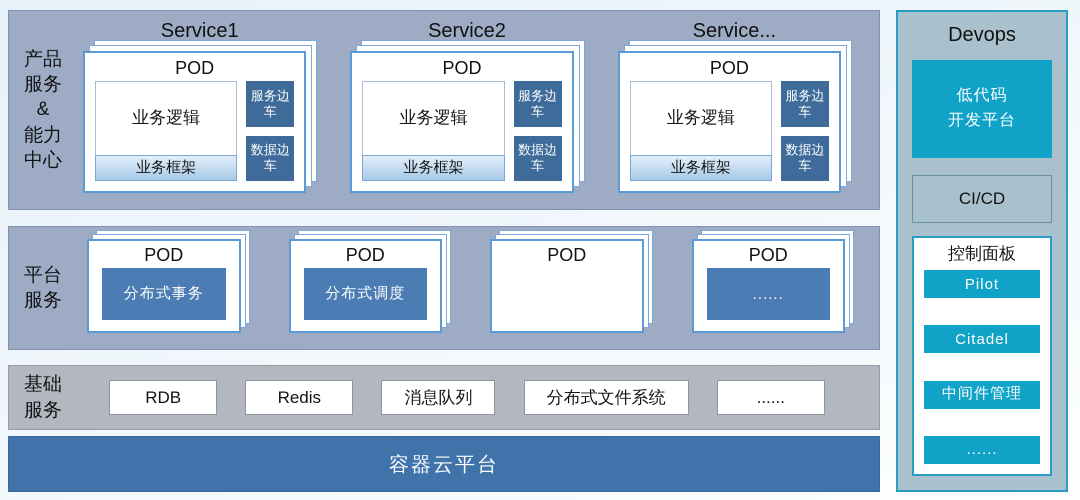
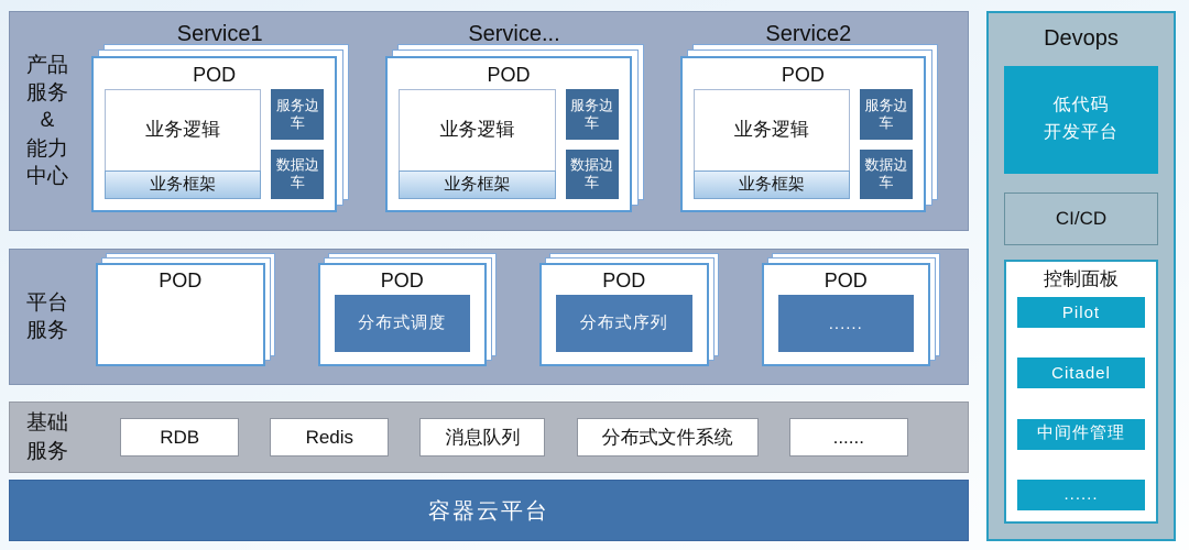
  产品
  服务
  &
  能力
  中心
  Service1
  POD
  业务逻辑
  业务框架
  服务边车
  数据边车
- Service2
+ Service...
  POD
  业务逻辑
  业务框架
  服务边车
  数据边车
- Service...
+ Service2
  POD
  业务逻辑
  业务框架
  服务边车
  数据边车
  平台
  服务
  POD
- 分布式事务
  POD
  分布式调度
  POD
+ 分布式序列
  POD
  ......
  基础
  服务
  RDB
  Redis
  消息队列
  分布式文件系统
  ......
  容器云平台
  Devops
  低代码
  开发平台
  CI/CD
  控制面板
  Pilot
  Citadel
  中间件管理
  ......
